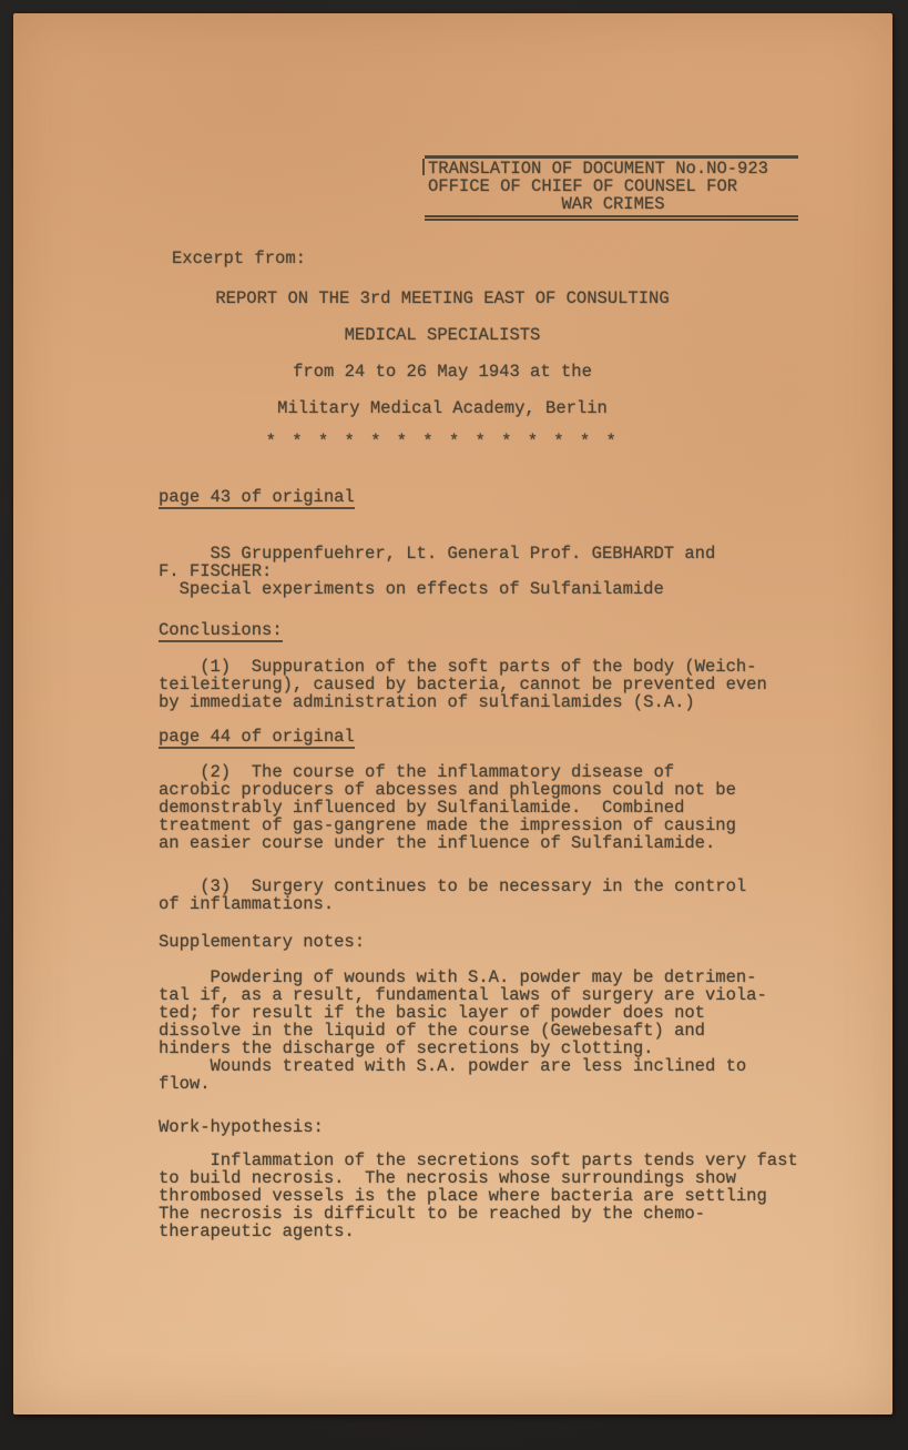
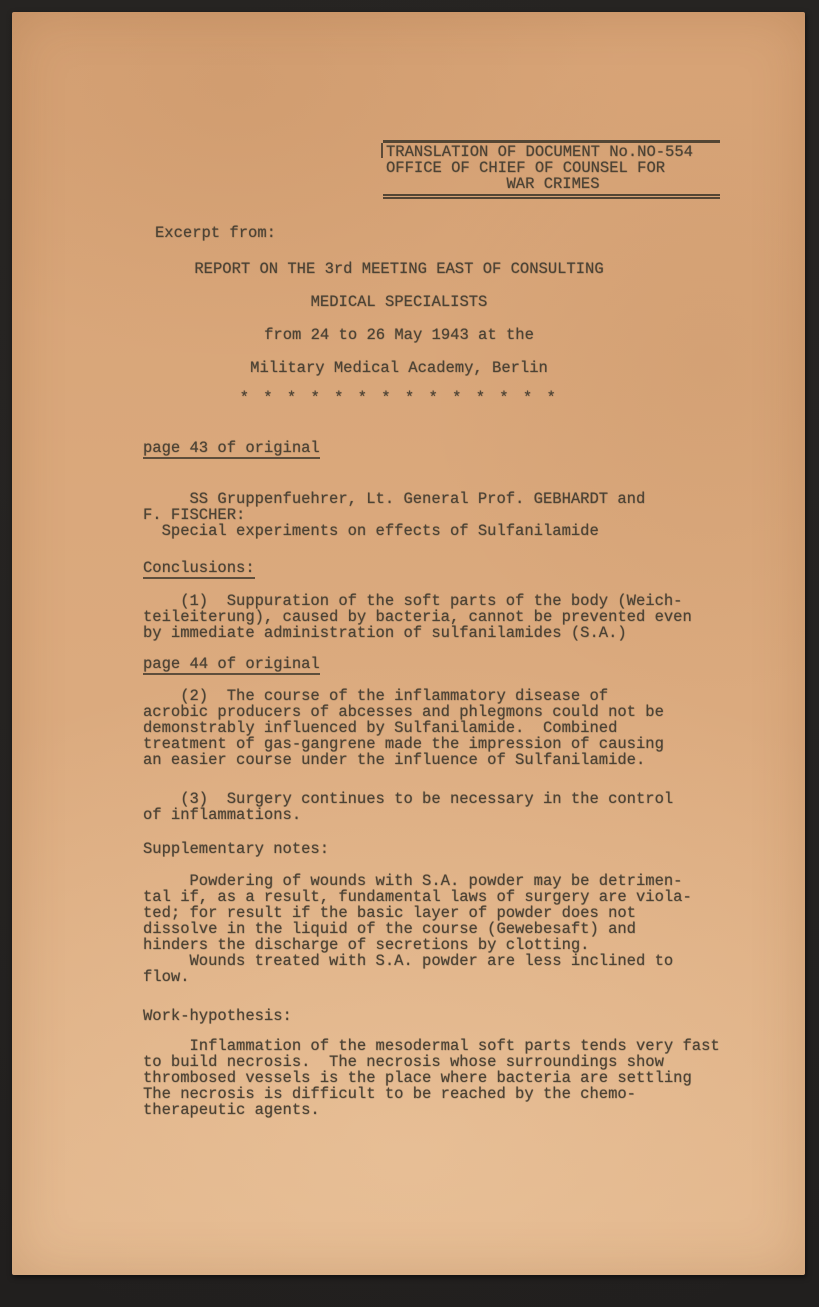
- TRANSLATION OF DOCUMENT No.NO-923
+ TRANSLATION OF DOCUMENT No.NO-554
  OFFICE OF CHIEF OF COUNSEL FOR
  WAR CRIMES
  Excerpt from:
  REPORT ON THE 3rd MEETING EAST OF CONSULTING
  MEDICAL SPECIALISTS
  from 24 to 26 May 1943 at the
  Military Medical Academy, Berlin
  * * * * * * * * * * * * * *
  page 43 of original
  SS Gruppenfuehrer, Lt. General Prof. GEBHARDT and
  F. FISCHER:
  Special experiments on effects of Sulfanilamide
  Conclusions:
  (1) Suppuration of the soft parts of the body (Weich-
  teileiterung), caused by bacteria, cannot be prevented even
  by immediate administration of sulfanilamides (S.A.)
  page 44 of original
  (2) The course of the inflammatory disease of
  acrobic producers of abcesses and phlegmons could not be
  demonstrably influenced by Sulfanilamide. Combined
  treatment of gas-gangrene made the impression of causing
  an easier course under the influence of Sulfanilamide.
  (3) Surgery continues to be necessary in the control
  of inflammations.
  Supplementary notes:
  Powdering of wounds with S.A. powder may be detrimen-
  tal if, as a result, fundamental laws of surgery are viola-
  ted; for result if the basic layer of powder does not
  dissolve in the liquid of the course (Gewebesaft) and
  hinders the discharge of secretions by clotting.
  Wounds treated with S.A. powder are less inclined to
  flow.
  Work-hypothesis:
- Inflammation of the secretions soft parts tends very fast
+ Inflammation of the mesodermal soft parts tends very fast
  to build necrosis. The necrosis whose surroundings show
  thrombosed vessels is the place where bacteria are settling
  The necrosis is difficult to be reached by the chemo-
  therapeutic agents.
